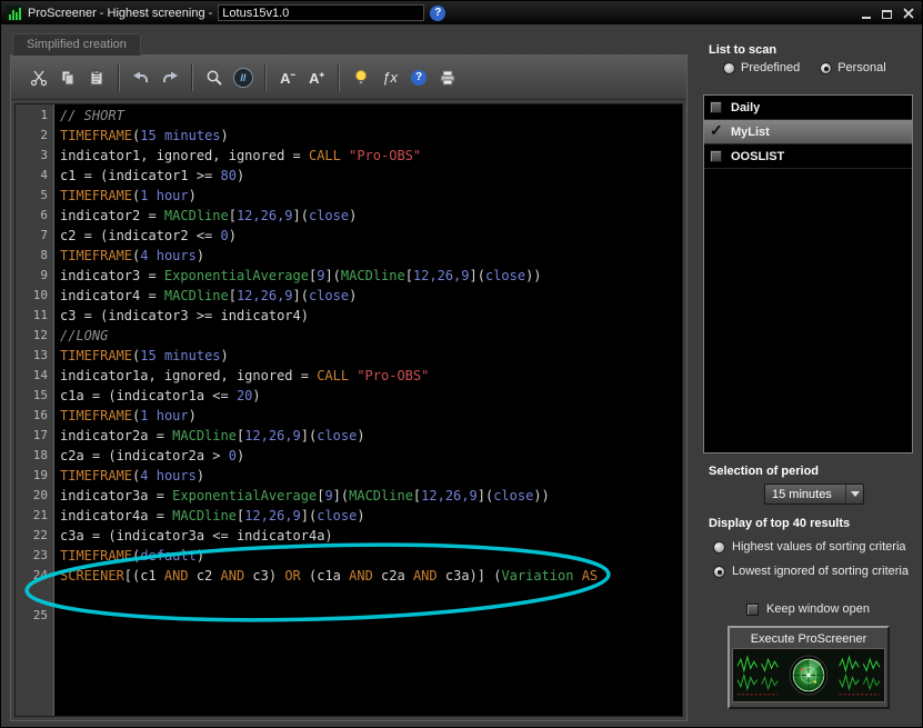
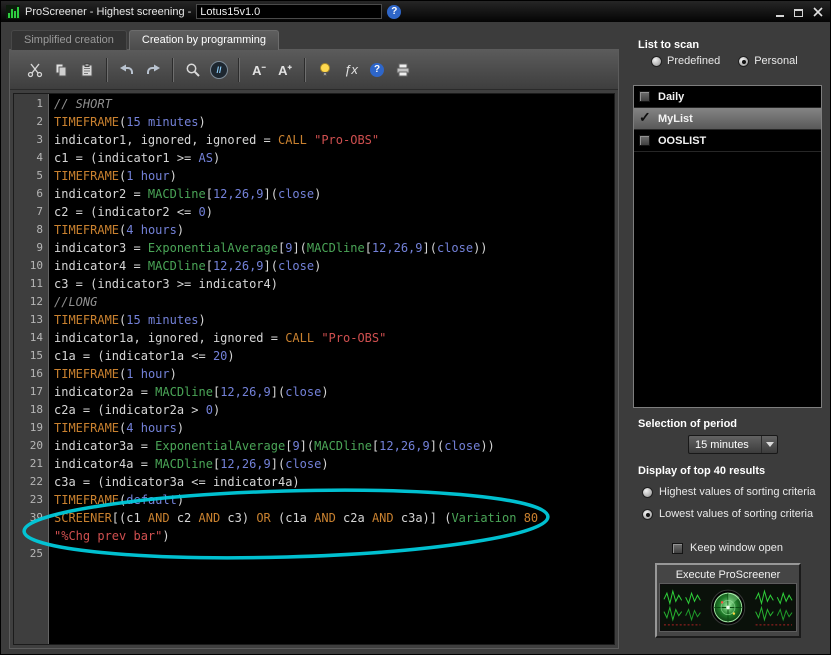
  ProScreener - Highest screening -
  Lotus15v1.0
  ?
  Simplified creation
+ Creation by programming
  //
  A⁻
  A⁺
  ƒx
  ?
  1
  2
  3
  4
  5
  6
  7
  8
  9
  10
  11
  12
  13
  14
  15
  16
  17
  18
  19
  20
  21
  22
  23
- 24
+ 39
  25
  // SHORT
  TIMEFRAME(15 minutes)
  indicator1, ignored, ignored = CALL "Pro-OBS"
- c1 = (indicator1 >= 80)
+ c1 = (indicator1 >= AS)
  TIMEFRAME(1 hour)
  indicator2 = MACDline[12,26,9](close)
  c2 = (indicator2 <= 0)
  TIMEFRAME(4 hours)
  indicator3 = ExponentialAverage[9](MACDline[12,26,9](close))
  indicator4 = MACDline[12,26,9](close)
  c3 = (indicator3 >= indicator4)
  //LONG
  TIMEFRAME(15 minutes)
  indicator1a, ignored, ignored = CALL "Pro-OBS"
  c1a = (indicator1a <= 20)
  TIMEFRAME(1 hour)
  indicator2a = MACDline[12,26,9](close)
  c2a = (indicator2a > 0)
  TIMEFRAME(4 hours)
  indicator3a = ExponentialAverage[9](MACDline[12,26,9](close))
  indicator4a = MACDline[12,26,9](close)
  c3a = (indicator3a <= indicator4a)
  TIMEFRAME( lt)
- SCREENER[(c1 AND c2 AND c3) OR (c1a AND c2a AND c3a)] (Variation AS
+ SCREENER[(c1 AND c2 AND c3) OR (c1a AND c2a AND c3a)] (Variation 80
+ "%Chg prev bar")
  List to scan
  Predefined
  Personal
  Daily
  MyList
  OOSLIST
  Selection of period
  15 minutes
  Display of top 40 results
  Highest values of sorting criteria
- Lowest ignored of sorting criteria
+ Lowest values of sorting criteria
  Keep window open
  Execute ProScreener
